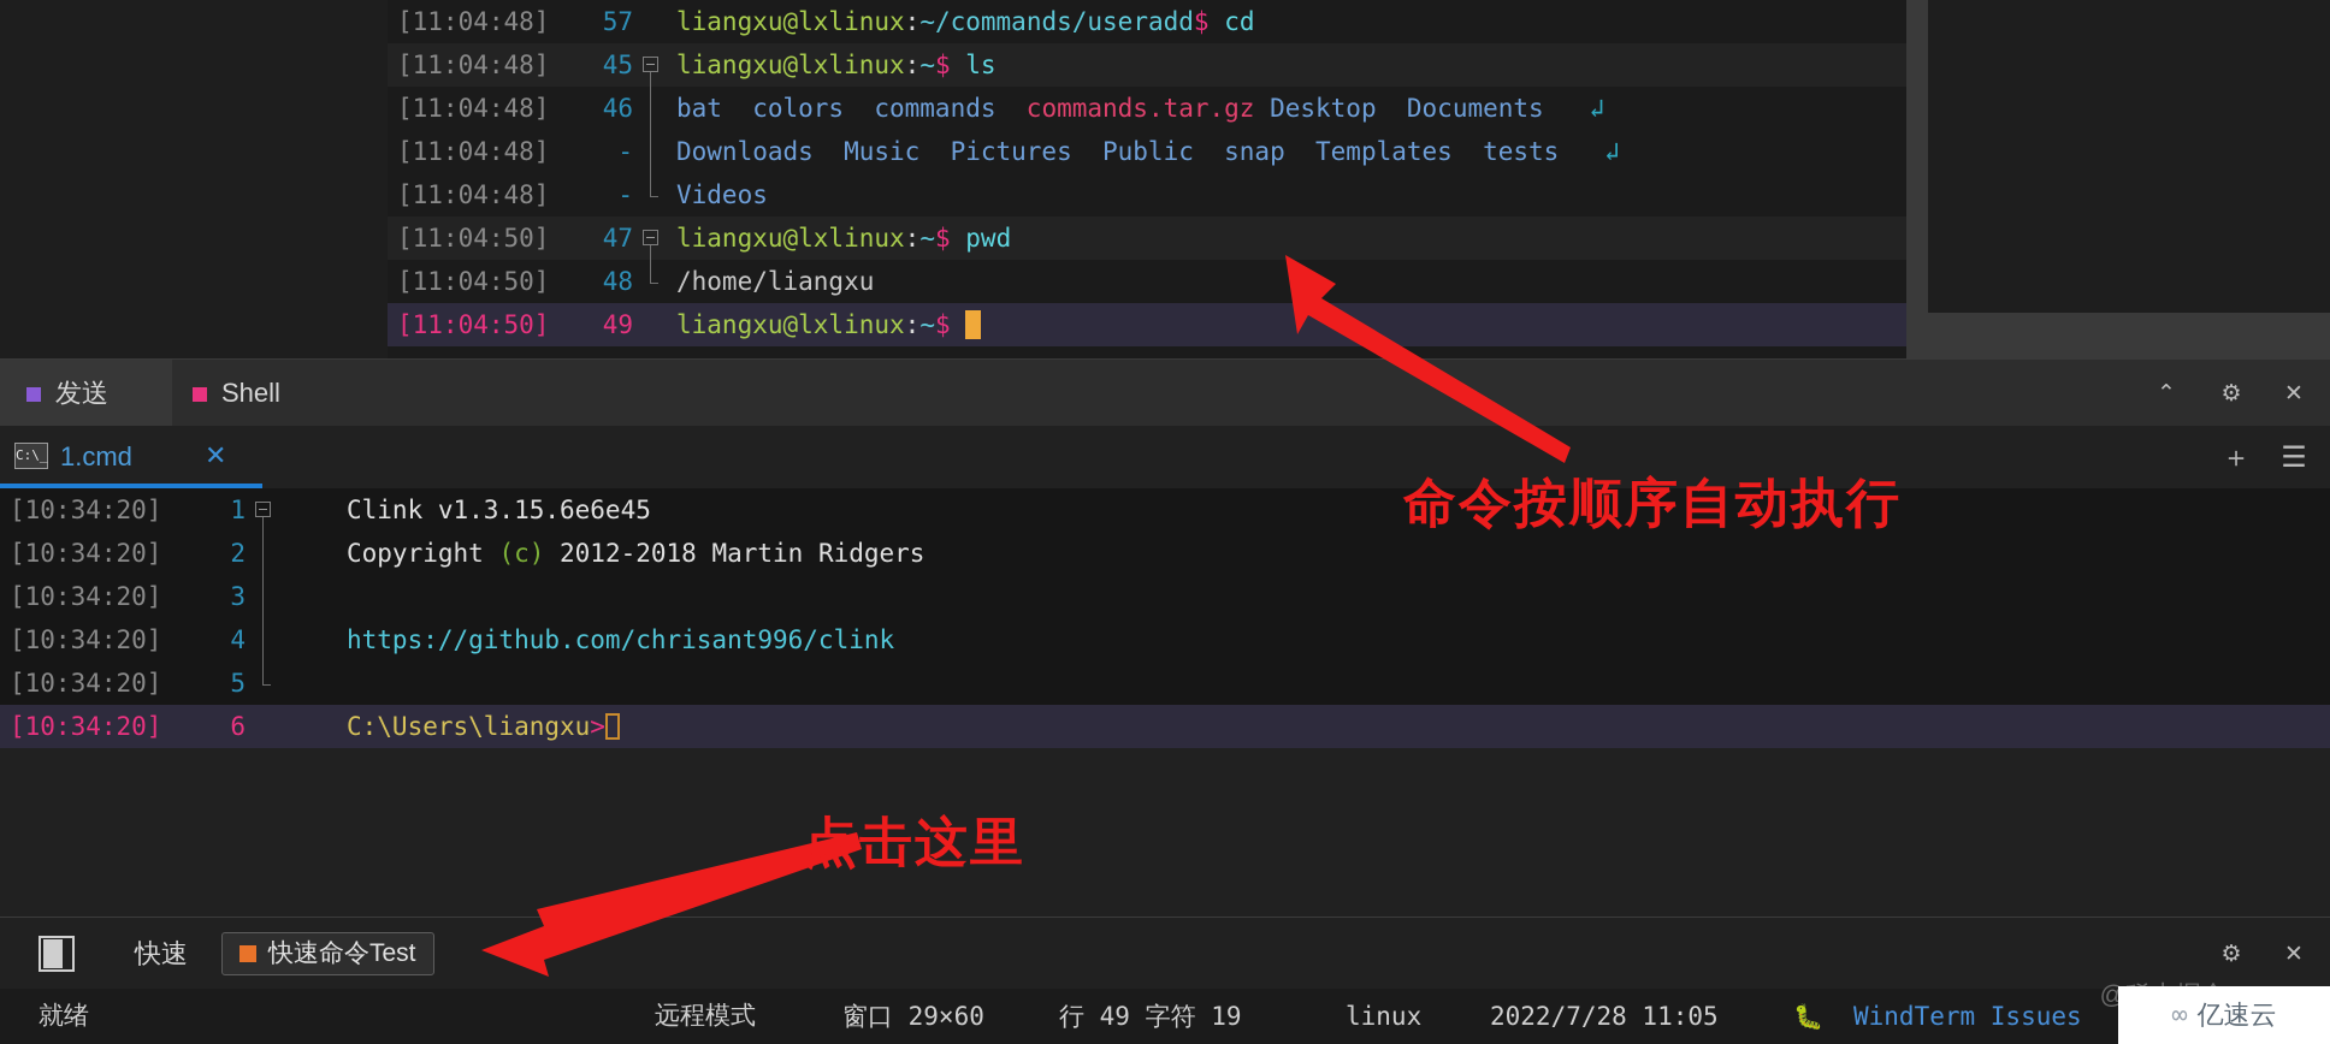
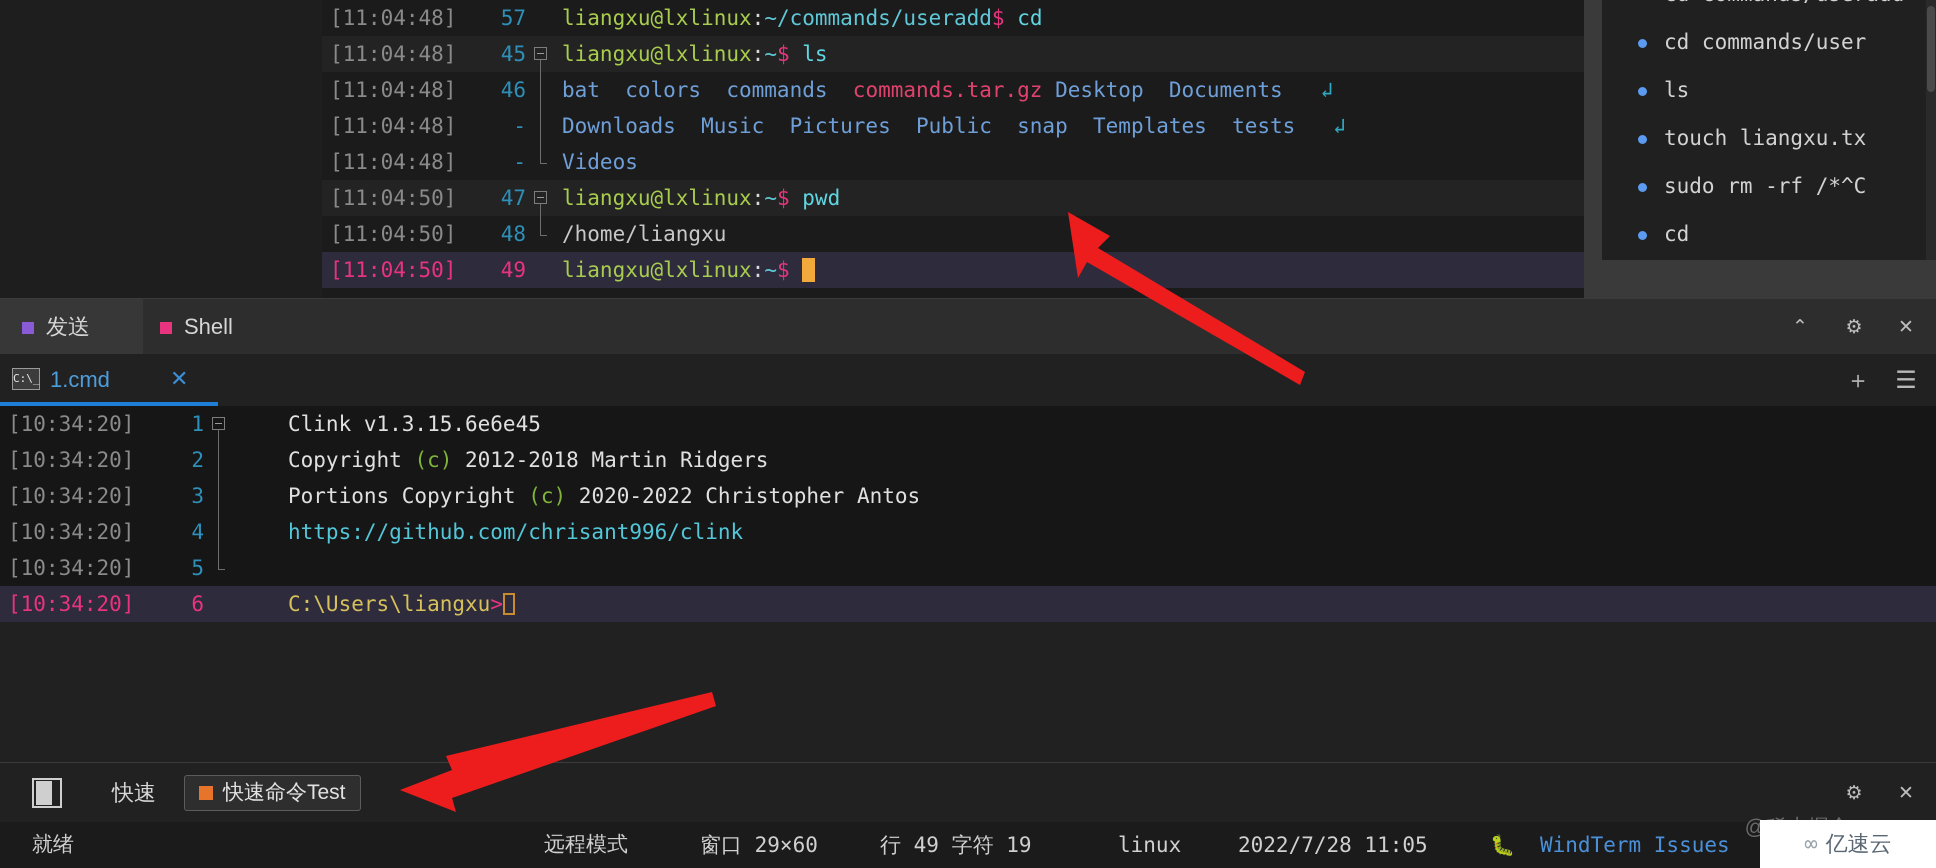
  [11:04:48]
  57
  liangxu@lxlinux:~/commands/useradd$ cd
  [11:04:48]
  45
  liangxu@lxlinux:~$ ls
  [11:04:48]
  46
  bat colors commands commands.tar.gz Desktop Documents ↲
  [11:04:48]
  -
  Downloads Music Pictures Public snap Templates tests ↲
  [11:04:48]
  -
  Videos
  [11:04:50]
  47
  liangxu@lxlinux:~$ pwd
  [11:04:50]
  48
  /home/liangxu
  [11:04:50]
  49
  liangxu@lxlinux:~$
+ cd commands/user
+ ls
+ touch liangxu.tx
+ sudo rm -rf /*^C
+ cd
  发送
  Shell
  ⌃
  ⚙
  ✕
  C:\_
  1.cmd
  ✕
  ＋
  ☰
  [10:34:20]
  1
  Clink v1.3.15.6e6e45
  [10:34:20]
  2
  Copyright (c) 2012-2018 Martin Ridgers
  [10:34:20]
  3
+ Portions Copyright (c) 2020-2022 Christopher Antos
  [10:34:20]
  4
  https://github.com/chrisant996/clink
  [10:34:20]
  5
  [10:34:20]
  6
  C:\Users\liangxu>
  快速
  快速命令Test
  ⚙
  ✕
  就绪
  远程模式
  窗口 29×60
  行 49 字符 19
  linux
  2022/7/28 11:05
  🐛
  WindTerm Issues
  ∞
  亿速云
- 命令按顺序自动执行
- 点击这里
